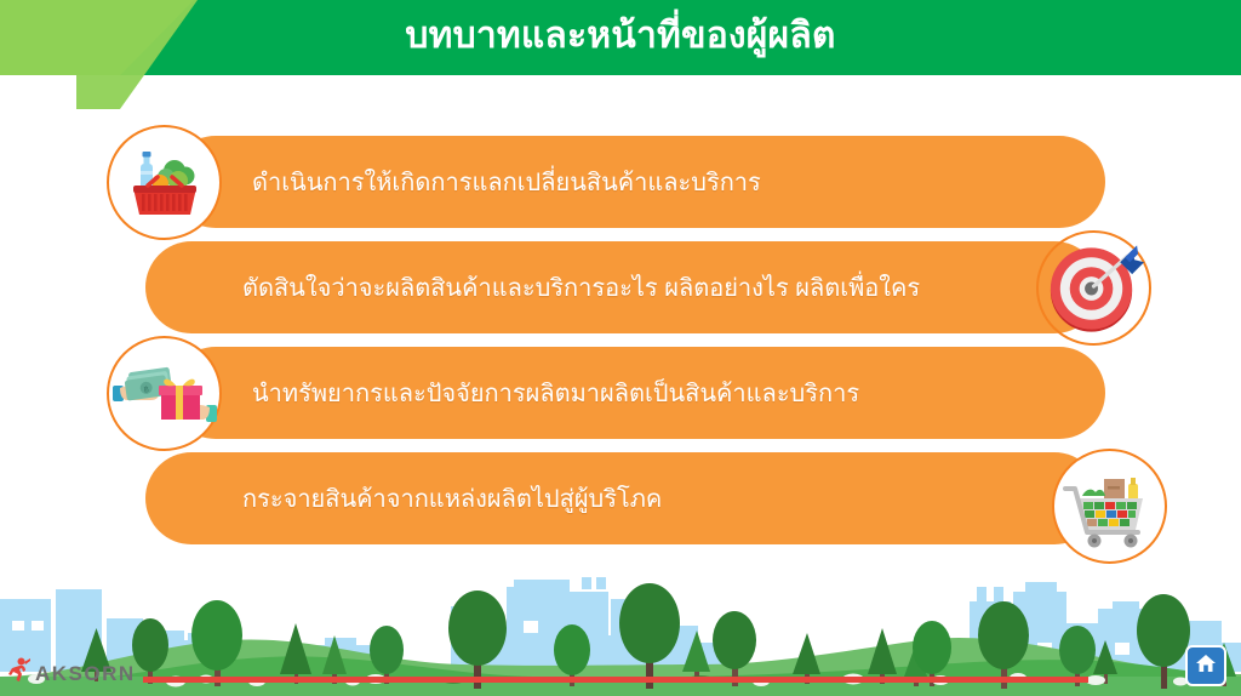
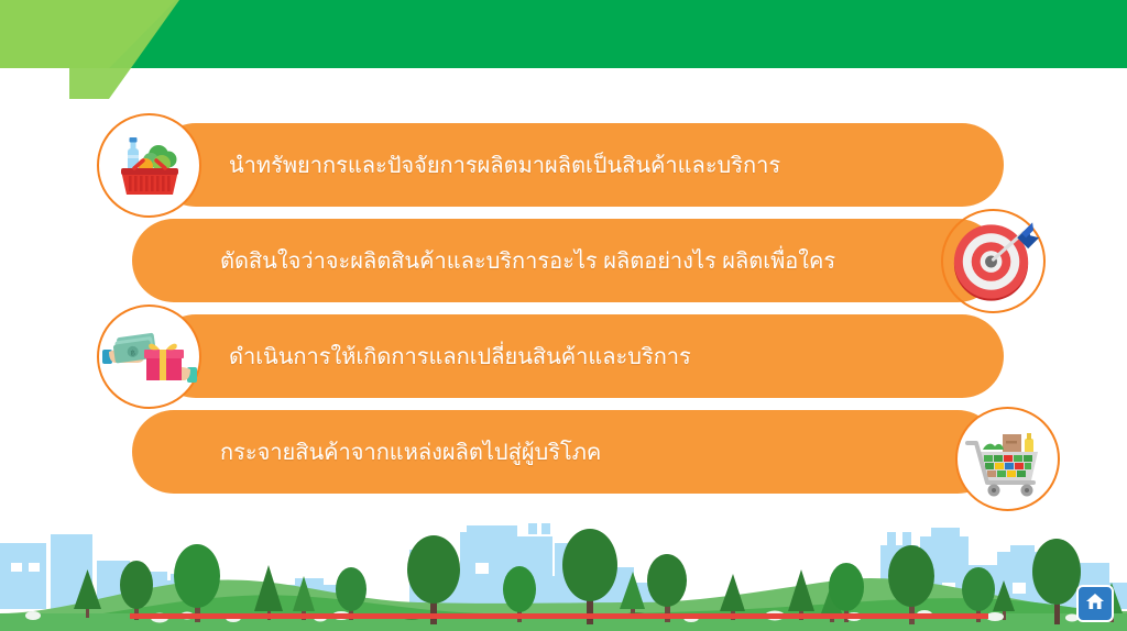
- บทบาทและหน้าที่ของผู้ผลิต
- ดำเนินการให้เกิดการแลกเปลี่ยนสินค้าและบริการ
+ นำทรัพยากรและปัจจัยการผลิตมาผลิตเป็นสินค้าและบริการ
  ตัดสินใจว่าจะผลิตสินค้าและบริการอะไร ผลิตอย่างไร ผลิตเพื่อใคร
- นำทรัพยากรและปัจจัยการผลิตมาผลิตเป็นสินค้าและบริการ
+ ดำเนินการให้เกิดการแลกเปลี่ยนสินค้าและบริการ
  กระจายสินค้าจากแหล่งผลิตไปสู่ผู้บริโภค
- AKSORN
